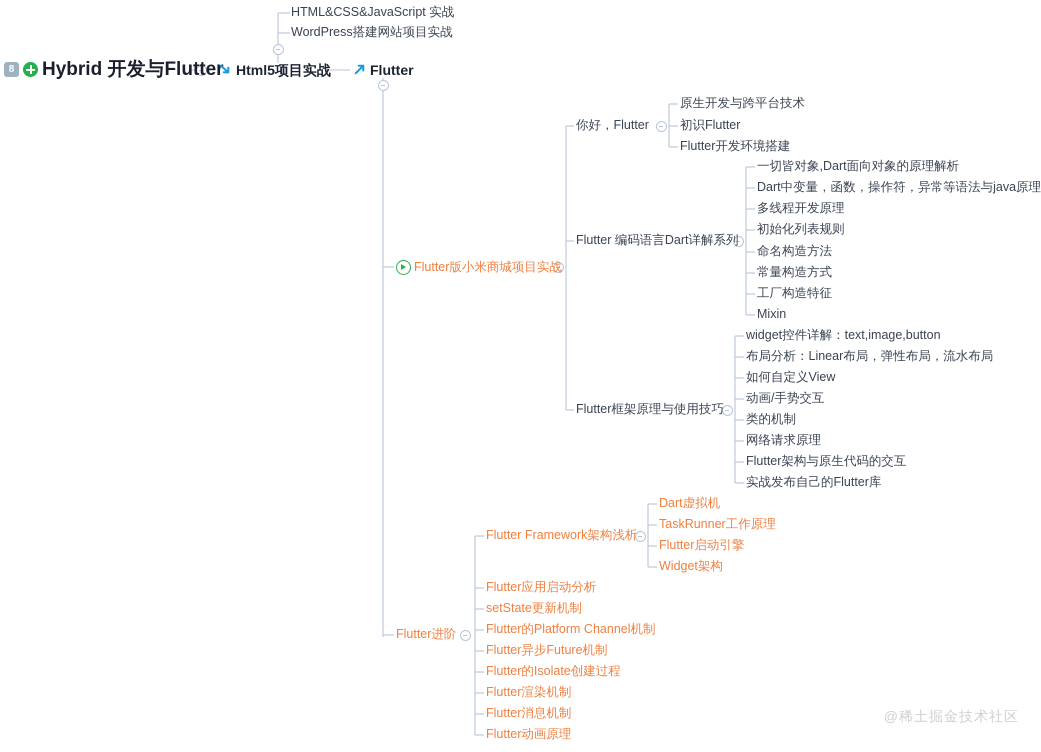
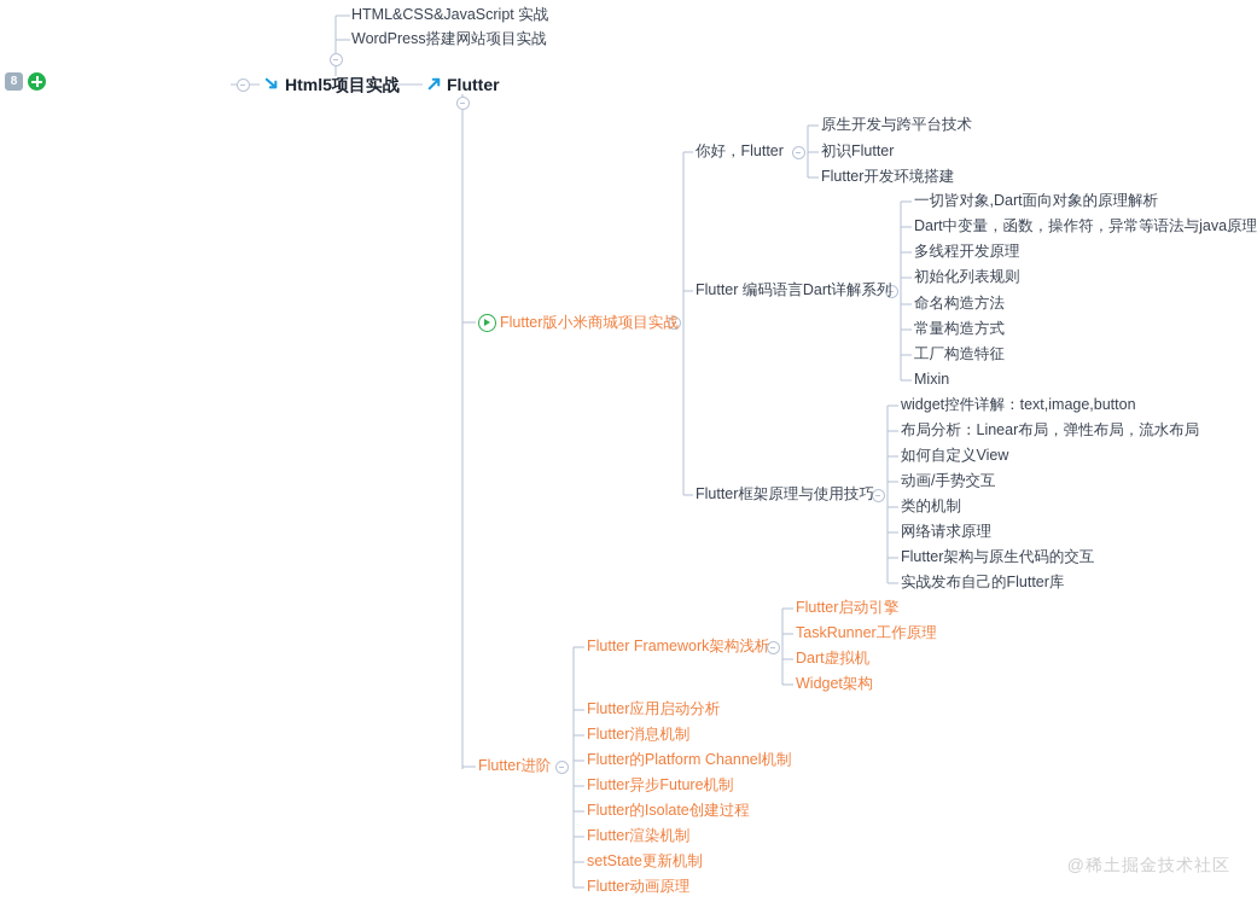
  8
- Hybrid 开发与Flutter
  Html5项目实战
  HTML&CSS&JavaScript 实战
  WordPress搭建网站项目实战
  Flutter
  Flutter版小米商城项目实战
  你好，Flutter
  Flutter 编码语言Dart详解系列
  Flutter框架原理与使用技巧
  原生开发与跨平台技术
  初识Flutter
  Flutter开发环境搭建
  一切皆对象,Dart面向对象的原理解析
  Dart中变量，函数，操作符，异常等语法与java原理
  多线程开发原理
  初始化列表规则
  命名构造方法
  常量构造方式
  工厂构造特征
  Mixin
  widget控件详解：text,image,button
  布局分析：Linear布局，弹性布局，流水布局
  如何自定义View
  动画/手势交互
  类的机制
  网络请求原理
  Flutter架构与原生代码的交互
  实战发布自己的Flutter库
  Flutter进阶
  Flutter Framework架构浅析
  Flutter应用启动分析
- setState更新机制
+ Flutter消息机制
  Flutter的Platform Channel机制
  Flutter异步Future机制
  Flutter的Isolate创建过程
  Flutter渲染机制
- Flutter消息机制
+ setState更新机制
  Flutter动画原理
- Dart虚拟机
+ Flutter启动引擎
  TaskRunner工作原理
- Flutter启动引擎
+ Dart虚拟机
  Widget架构
  @稀土掘金技术社区
